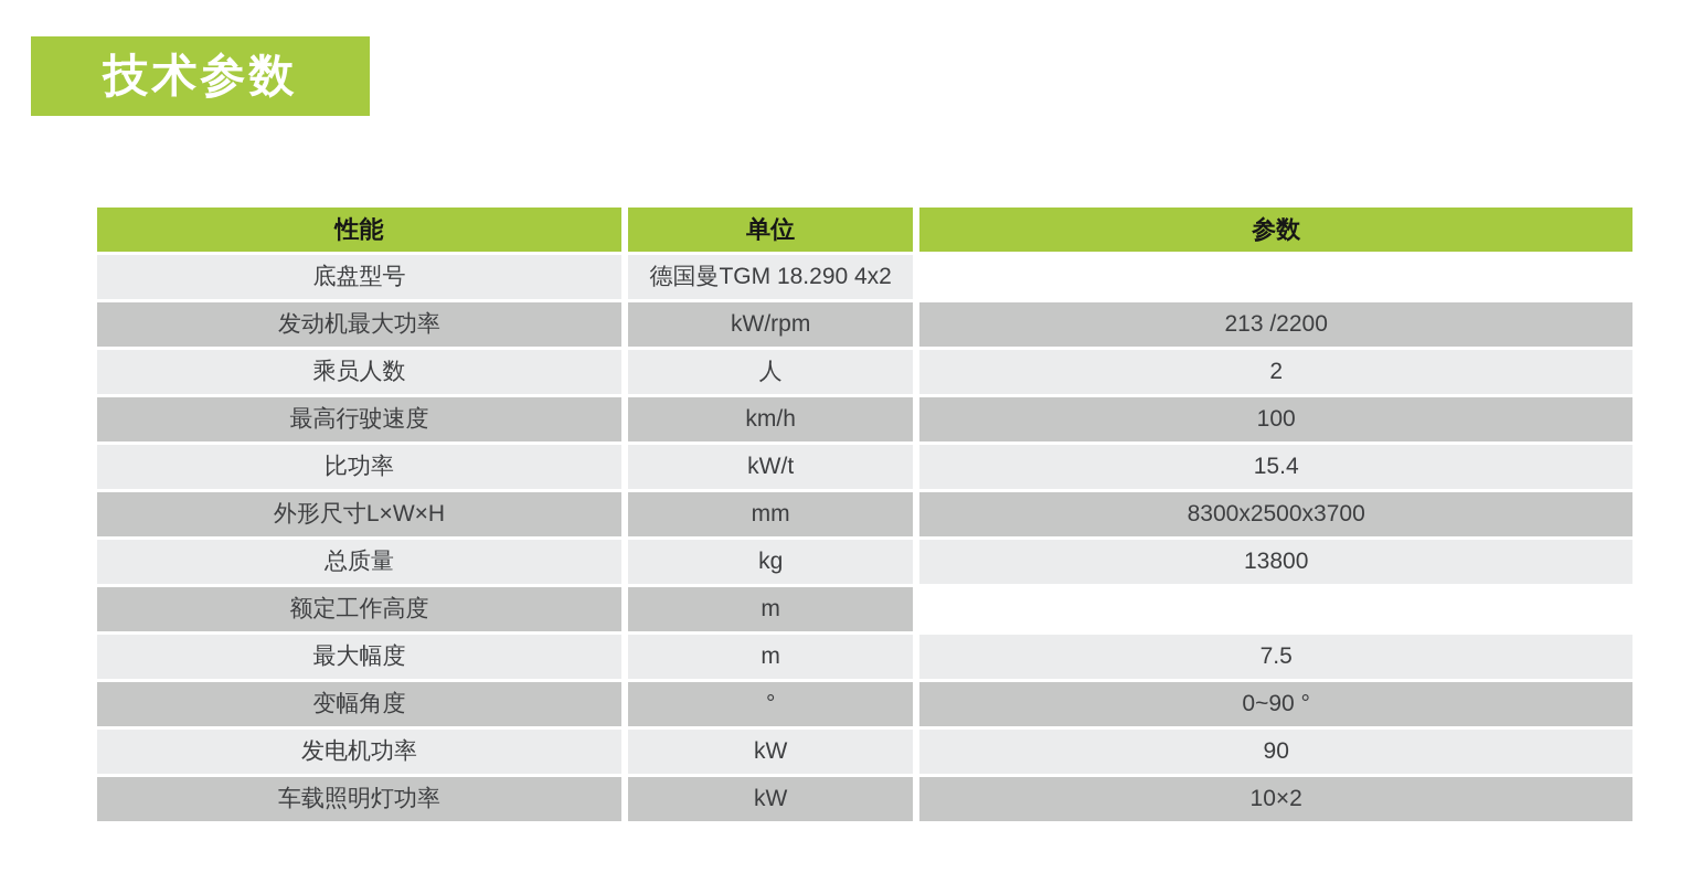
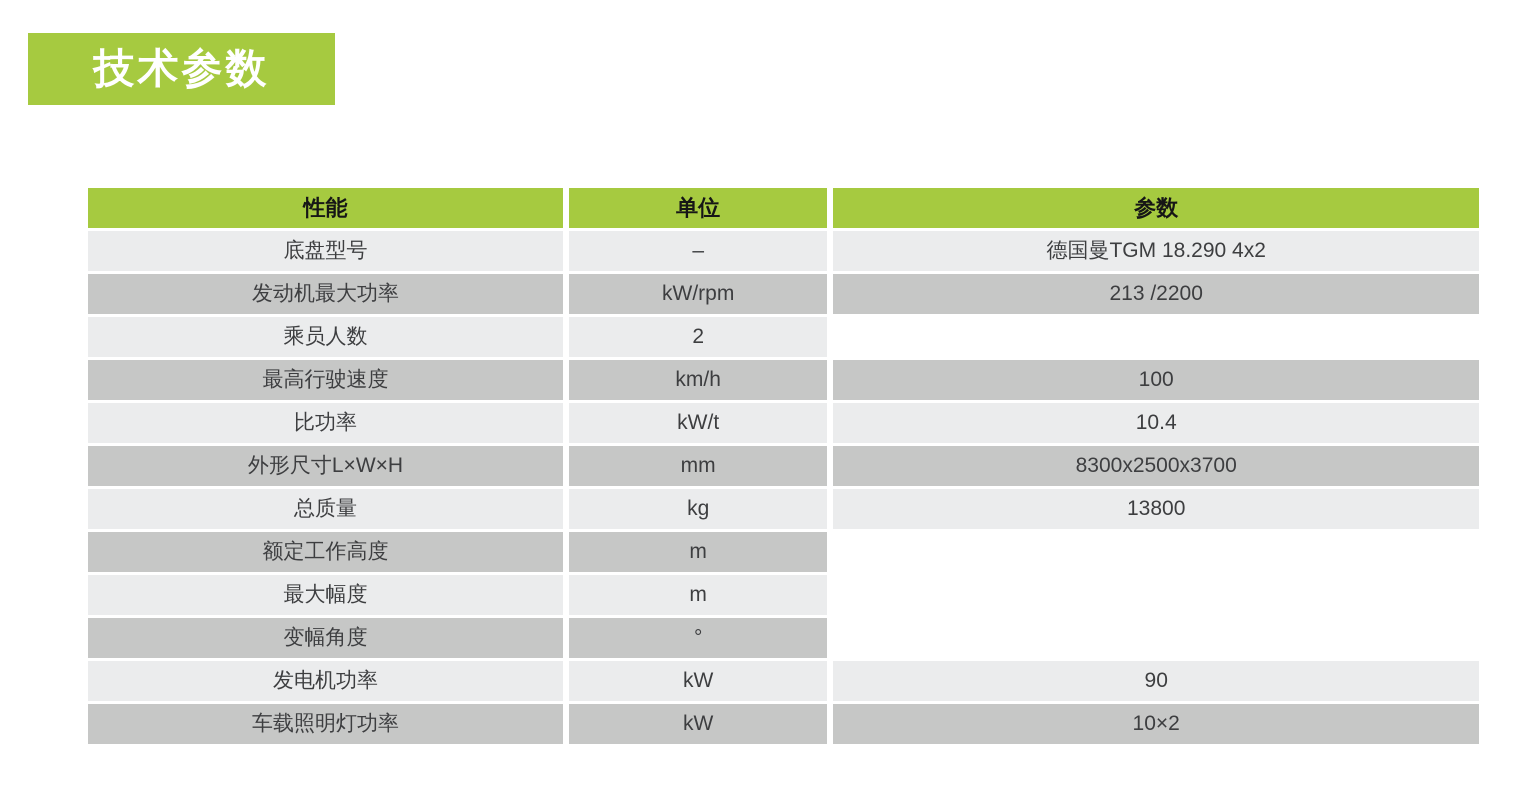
  技术参数
  性能
  单位
  参数
  底盘型号
+ –
  德国曼TGM 18.290 4x2
  发动机最大功率
  kW/rpm
  213 /2200
  乘员人数
- 人
  2
  最高行驶速度
  km/h
  100
  比功率
  kW/t
- 15.4
+ 10.4
  外形尺寸L×W×H
  mm
  8300x2500x3700
  总质量
  kg
  13800
  额定工作高度
  m
  最大幅度
  m
- 7.5
  变幅角度
  °
- 0~90 °
  发电机功率
  kW
  90
  车载照明灯功率
  kW
  10×2
